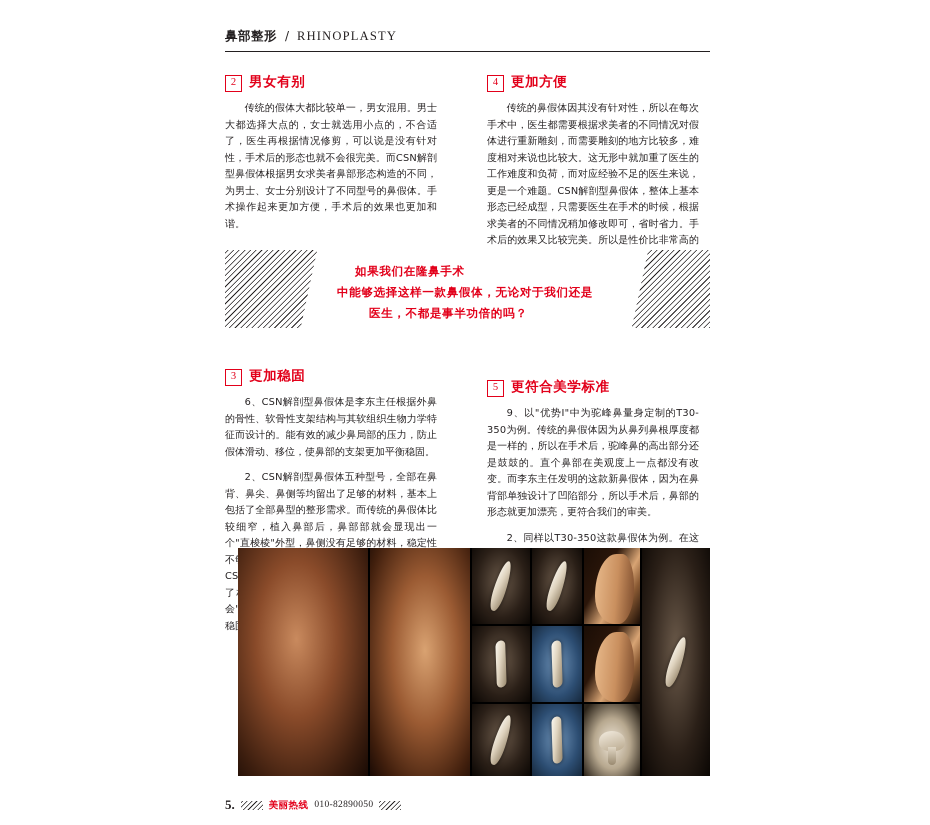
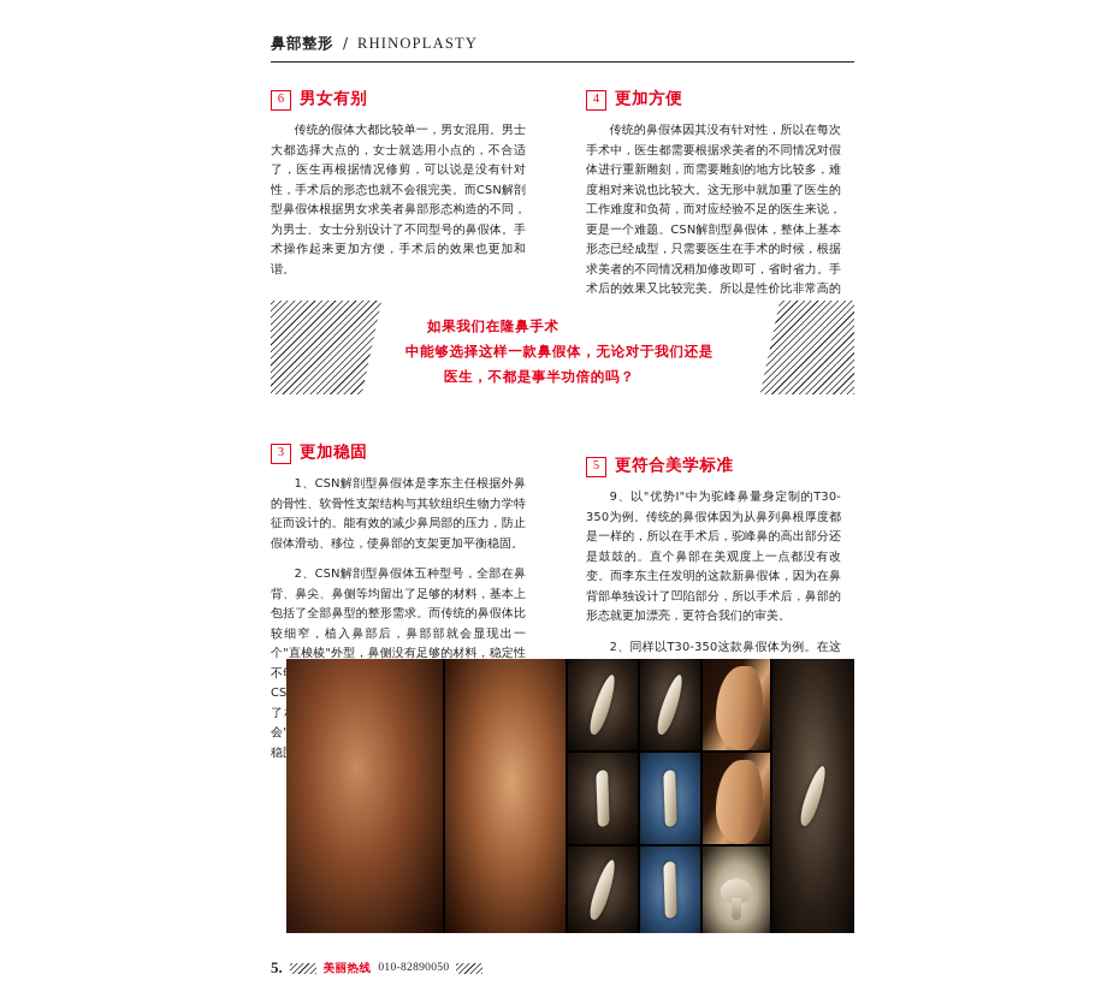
  鼻部整形
  /
  RHINOPLASTY
- 2
+ 6
  男女有别
  传统的假体大都比较单一，男女混用。男士大都选择大点的，女士就选用小点的，不合适了，医生再根据情况修剪，可以说是没有针对性，手术后的形态也就不会很完美。而CSN解剖型鼻假体根据男女求美者鼻部形态构造的不同，为男士、女士分别设计了不同型号的鼻假体。手术操作起来更加方便，手术后的效果也更加和谐。
  3
  更加稳固
- 6、CSN解剖型鼻假体是李东主任根据外鼻的骨性、软骨性支架结构与其软组织生物力学特征而设计的。能有效的减少鼻局部的压力，防止假体滑动、移位，使鼻部的支架更加平衡稳固。
+ 1、CSN解剖型鼻假体是李东主任根据外鼻的骨性、软骨性支架结构与其软组织生物力学特征而设计的。能有效的减少鼻局部的压力，防止假体滑动、移位，使鼻部的支架更加平衡稳固。
  4
  更加方便
  传统的鼻假体因其没有针对性，所以在每次手术中，医生都需要根据求美者的不同情况对假体进行重新雕刻，而需要雕刻的地方比较多，难度相对来说也比较大。这无形中就加重了医生的工作难度和负荷，而对应经验不足的医生来说，更是一个难题。CSN解剖型鼻假体，整体上基本形态已经成型，只需要医生在手术的时候，根据求美者的不同情况稍加修改即可，省时省力。手术后的效果又比较完美。所以是性价比非常高的
  5
  更符合美学标准
  9、以"优势I"中为驼峰鼻量身定制的T30-350为例。传统的鼻假体因为从鼻列鼻根厚度都是一样的，所以在手术后，驼峰鼻的高出部分还是鼓鼓的。直个鼻部在美观度上一点都没有改变。而李东主任发明的这款新鼻假体，因为在鼻背部单独设计了凹陷部分，所以手术后，鼻部的形态就更加漂亮，更符合我们的审美。
  如果我们在隆鼻手术
  中能够选择这样一款鼻假体，无论对于我们还是
  医生，不都是事半功倍的吗？
  5.
  美丽热线
  010-82890050
